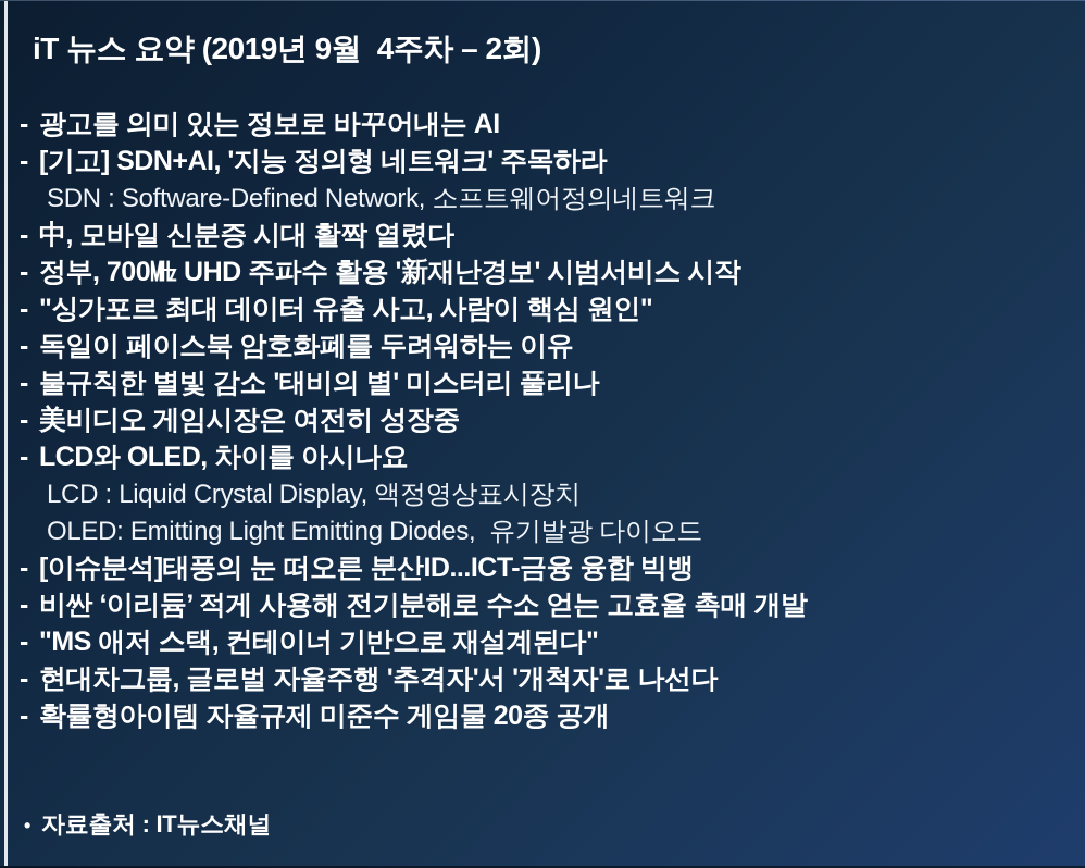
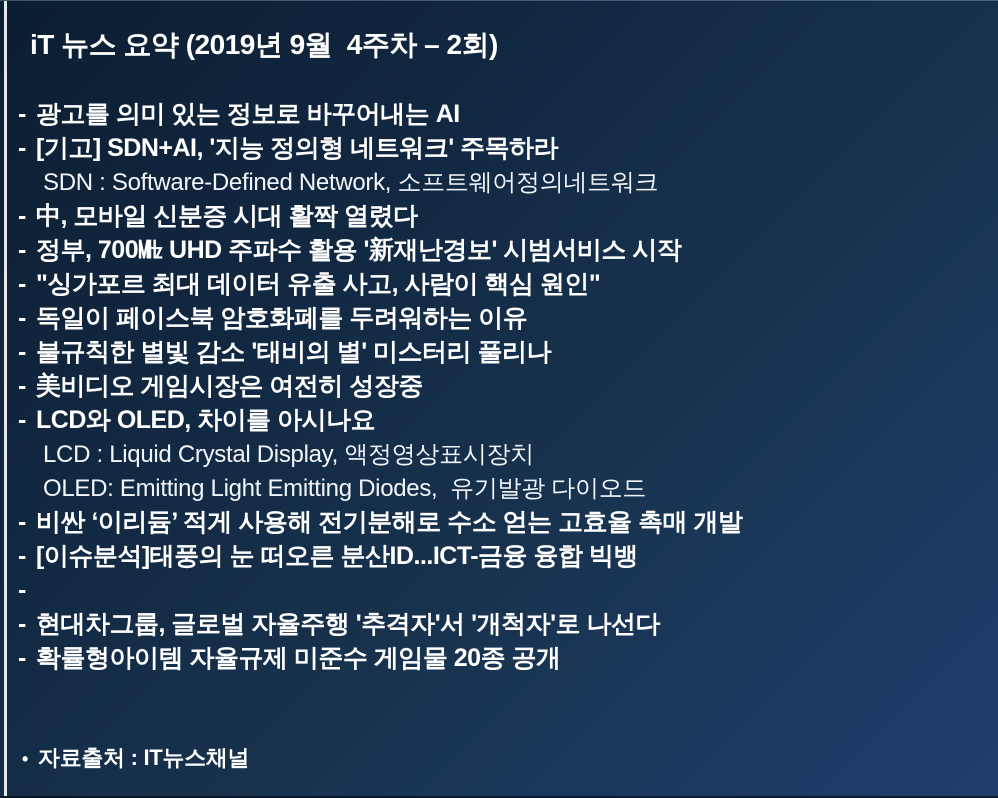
  iT 뉴스 요약 (2019년 9월 4주차 – 2회)
  -
  광고를 의미 있는 정보로 바꾸어내는 AI
  -
  [기고] SDN+AI, '지능 정의형 네트워크' 주목하라
  SDN : Software-Defined Network, 소프트웨어정의네트워크
  -
  中, 모바일 신분증 시대 활짝 열렸다
  -
  정부, 700㎒ UHD 주파수 활용 '新재난경보' 시범서비스 시작
  -
  "싱가포르 최대 데이터 유출 사고, 사람이 핵심 원인"
  -
  독일이 페이스북 암호화폐를 두려워하는 이유
  -
  불규칙한 별빛 감소 '태비의 별' 미스터리 풀리나
  -
  美비디오 게임시장은 여전히 성장중
  -
  LCD와 OLED, 차이를 아시나요
  LCD : Liquid Crystal Display, 액정영상표시장치
  OLED: Emitting Light Emitting Diodes, 유기발광 다이오드
  -
- [이슈분석]태풍의 눈 떠오른 분산ID...ICT-금융 융합 빅뱅
+ 비싼 ‘이리듐’ 적게 사용해 전기분해로 수소 얻는 고효율 촉매 개발
  -
- 비싼 ‘이리듐’ 적게 사용해 전기분해로 수소 얻는 고효율 촉매 개발
+ [이슈분석]태풍의 눈 떠오른 분산ID...ICT-금융 융합 빅뱅
  -
- "MS 애저 스택, 컨테이너 기반으로 재설계된다"
  -
  현대차그룹, 글로벌 자율주행 '추격자'서 '개척자'로 나선다
  -
  확률형아이템 자율규제 미준수 게임물 20종 공개
  •
  자료출처 : IT뉴스채널
